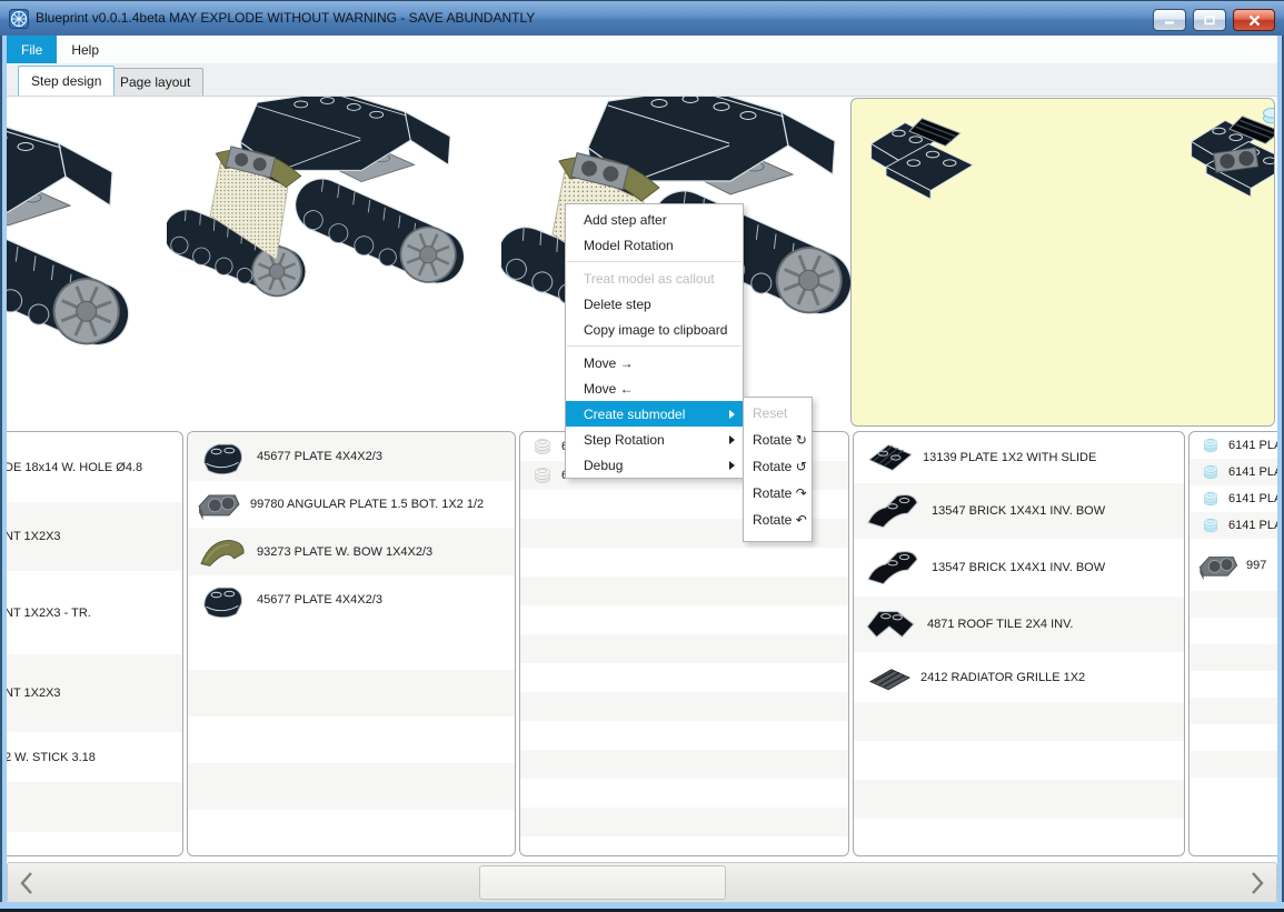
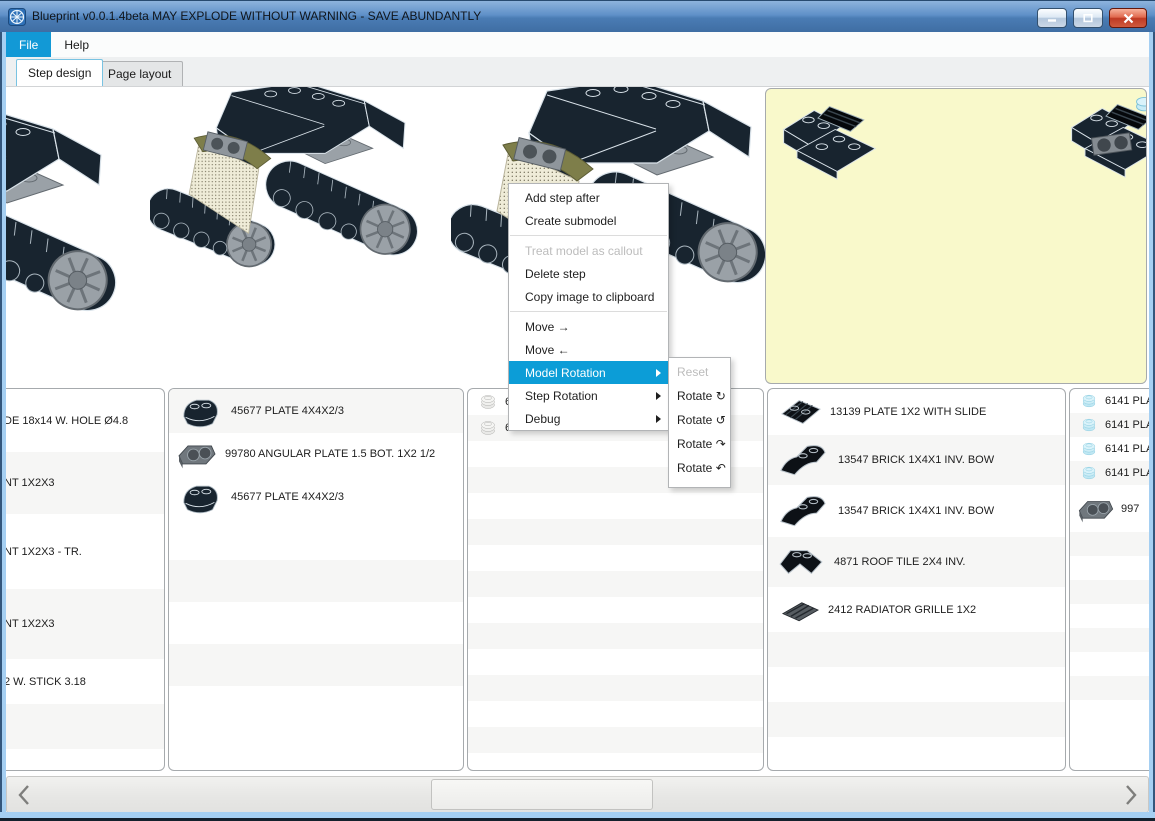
  Blueprint v0.0.1.4beta MAY EXPLODE WITHOUT WARNING - SAVE ABUNDANTLY
  File
  Help
  Step design
  Page layout
  DE 18x14 W. HOLE Ø4.8
  NT 1X2X3
  NT 1X2X3 - TR.
  NT 1X2X3
  2 W. STICK 3.18
  45677 PLATE 4X4X2/3
  99780 ANGULAR PLATE 1.5 BOT. 1X2 1/2
- 93273 PLATE W. BOW 1X4X2/3
  45677 PLATE 4X4X2/3
  13139 PLATE 1X2 WITH SLIDE
  13547 BRICK 1X4X1 INV. BOW
  13547 BRICK 1X4X1 INV. BOW
  4871 ROOF TILE 2X4 INV.
  2412 RADIATOR GRILLE 1X2
  6141 PL
  6141 PL
  6141 PL
  6141 PL
  997
  Add step after
- Model Rotation
+ Create submodel
  Treat model as callout
  Delete step
  Copy image to clipboard
  Move →
  Move ←
- Create submodel
+ Model Rotation
  Step Rotation
  Debug
  Reset
  Rotate ↻
  Rotate ↺
  Rotate ↷
  Rotate ↶
